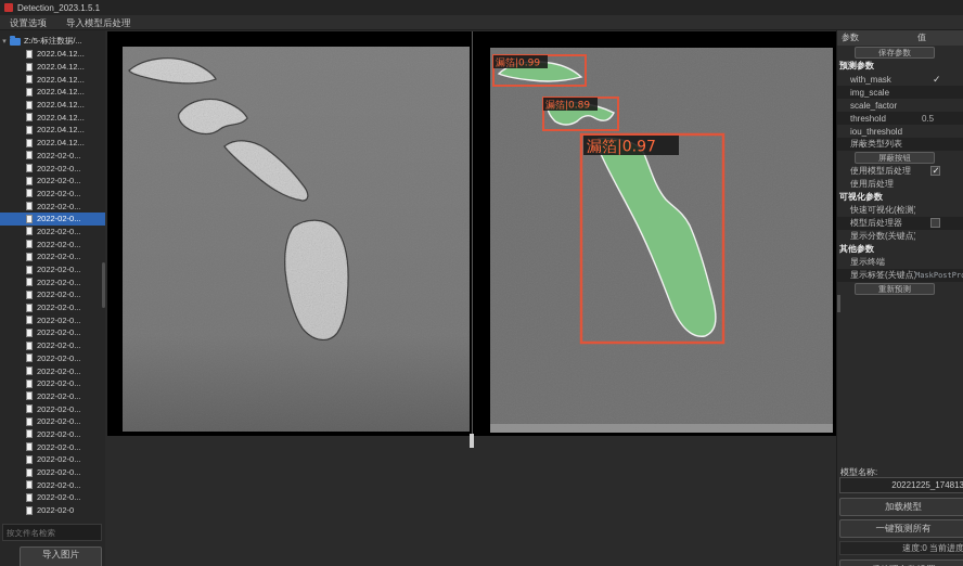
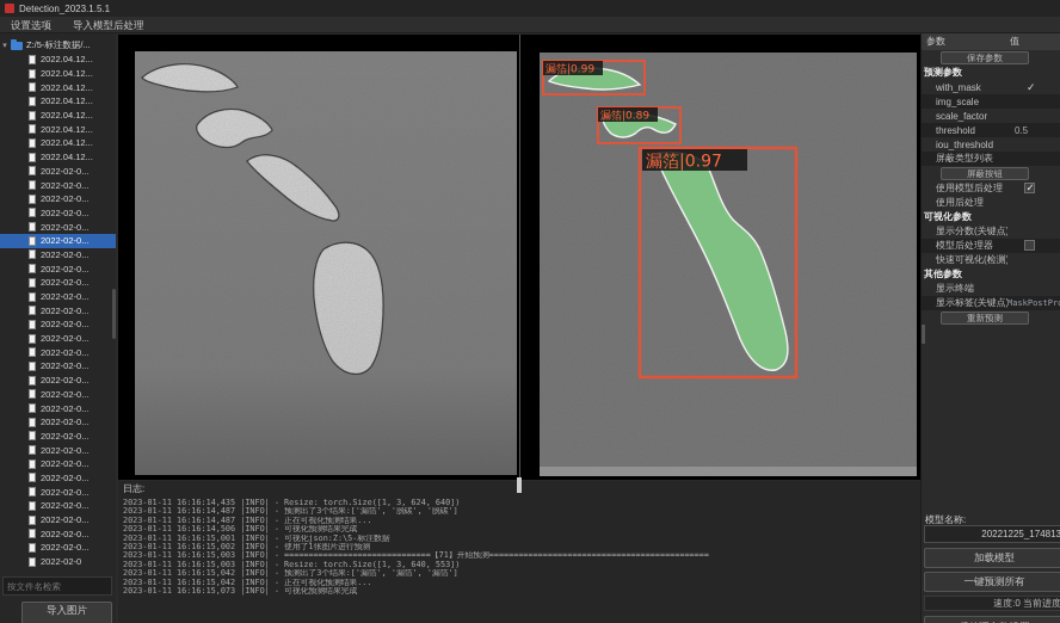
  Detection_2023.1.5.1
  设置选项
  导入模型后处理
  Z:/5-标注数据/...
  2022.04.12...
  2022.04.12...
  2022.04.12...
  2022.04.12...
  2022.04.12...
  2022.04.12...
  2022.04.12...
  2022.04.12...
  2022-02-0...
  2022-02-0...
  2022-02-0...
  2022-02-0...
  2022-02-0...
  2022-02-0...
  2022-02-0...
  2022-02-0...
  2022-02-0...
  2022-02-0...
  2022-02-0...
  2022-02-0...
  2022-02-0...
  2022-02-0...
  2022-02-0...
  2022-02-0...
  2022-02-0...
  2022-02-0...
  2022-02-0...
  2022-02-0...
  2022-02-0...
  2022-02-0...
  2022-02-0...
  2022-02-0...
  2022-02-0...
  2022-02-0...
  2022-02-0...
  2022-02-0...
  2022-02-0
  按文件名检索
  导入图片
  漏箔|0.99
  漏箔|0.89
  漏箔|0.97
+ 日志:
+ 2023-01-11 16:16:14,435 |INFO| - Resize: torch.Size([1, 3, 624, 640])
+ 2023-01-11 16:16:14,487 |INFO| - 预测出了3个结果:['漏箔', '脱碳', '脱碳']
+ 2023-01-11 16:16:14,487 |INFO| - 正在可视化预测结果...
+ 2023-01-11 16:16:14,506 |INFO| - 可视化预测结果完成
+ 2023-01-11 16:16:15,001 |INFO| - 可视化json:Z:\5-标注数据
+ 2023-01-11 16:16:15,002 |INFO| - 使用了1张图片进行预测
+ 2023-01-11 16:16:15,003 |INFO| - ==============================【71】开始预测=============================================
+ 2023-01-11 16:16:15,003 |INFO| - Resize: torch.Size([1, 3, 640, 553])
+ 2023-01-11 16:16:15,042 |INFO| - 预测出了3个结果:['漏箔', '漏箔', '漏箔']
+ 2023-01-11 16:16:15,042 |INFO| - 正在可视化预测结果...
+ 2023-01-11 16:16:15,073 |INFO| - 可视化预测结果完成
  参数
  值
  保存参数
  预测参数
  with_mask
  ✓
  img_scale
  scale_factor
  threshold
  0.5
  iou_threshold
  屏蔽类型列表
  屏蔽按钮
  使用模型后处理
  使用后处理
  可视化参数
- 快速可视化(检测)
+ 显示分数(关键点)
  模型后处理器
- 显示分数(关键点)
+ 快速可视化(检测)
  其他参数
  显示终端
  显示标签(关键点)
  MaskPostPr
  重新预测
  模型名称:
  20221225_174813
  加载模型
  一键预测所有
  速度:0 当前进度
